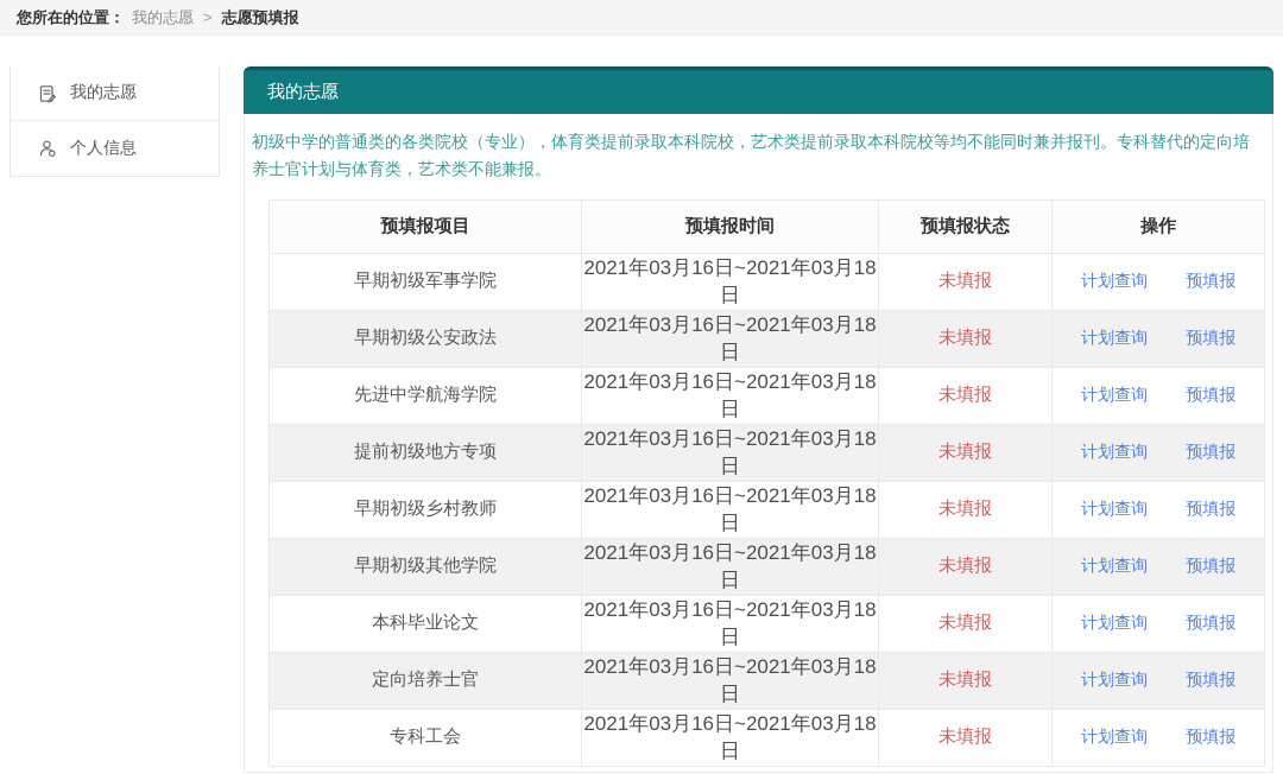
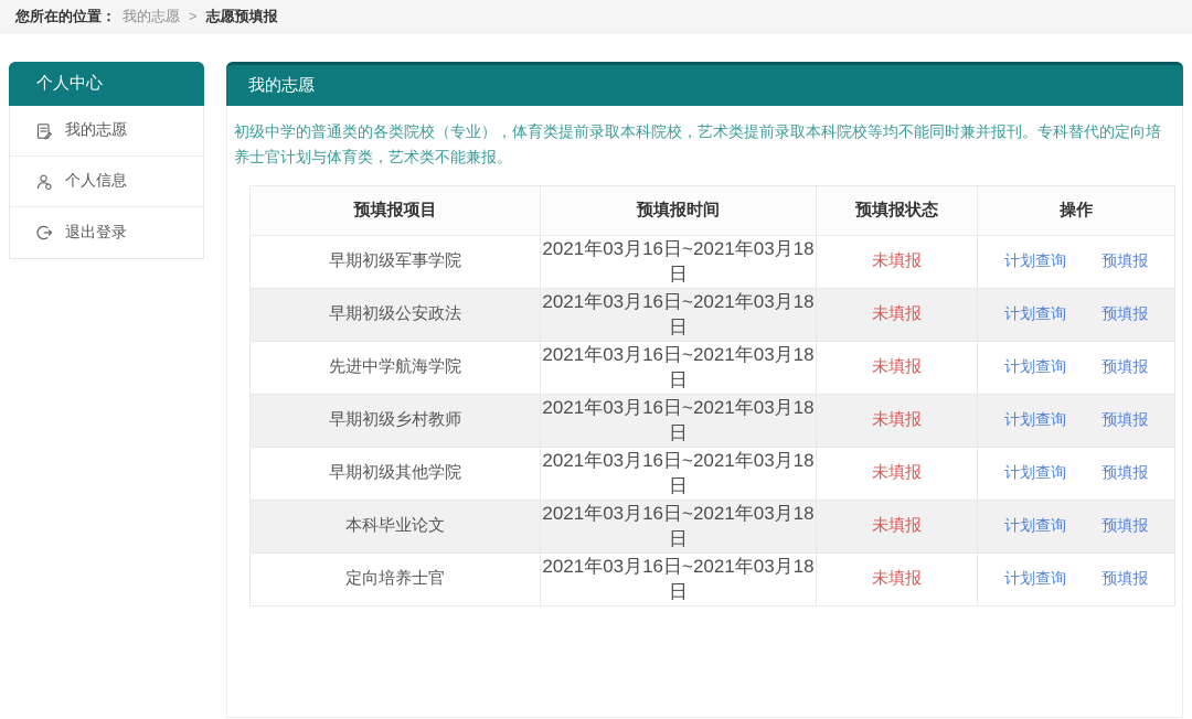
  您所在的位置：
  我的志愿
  >
  志愿预填报
+ 个人中心
  我的志愿
  个人信息
+ 退出登录
  我的志愿
  初级中学的普通类的各类院校（专业），体育类提前录取本科院校，艺术类提前录取本科院校等均不能同时兼并报刊。专科替代的定向培养士官计划与体育类，艺术类不能兼报。
  预填报项目	预填报时间	预填报状态	操作
  早期初级军事学院	2021年03月16日~2021年03月18日	未填报	计划查询 预填报
  早期初级公安政法	2021年03月16日~2021年03月18日	未填报	计划查询 预填报
  先进中学航海学院	2021年03月16日~2021年03月18日	未填报	计划查询 预填报
- 提前初级地方专项	2021年03月16日~2021年03月18日	未填报	计划查询 预填报
  早期初级乡村教师	2021年03月16日~2021年03月18日	未填报	计划查询 预填报
  早期初级其他学院	2021年03月16日~2021年03月18日	未填报	计划查询 预填报
  本科毕业论文	2021年03月16日~2021年03月18日	未填报	计划查询 预填报
  定向培养士官	2021年03月16日~2021年03月18日	未填报	计划查询 预填报
- 专科工会	2021年03月16日~2021年03月18日	未填报	计划查询 预填报
